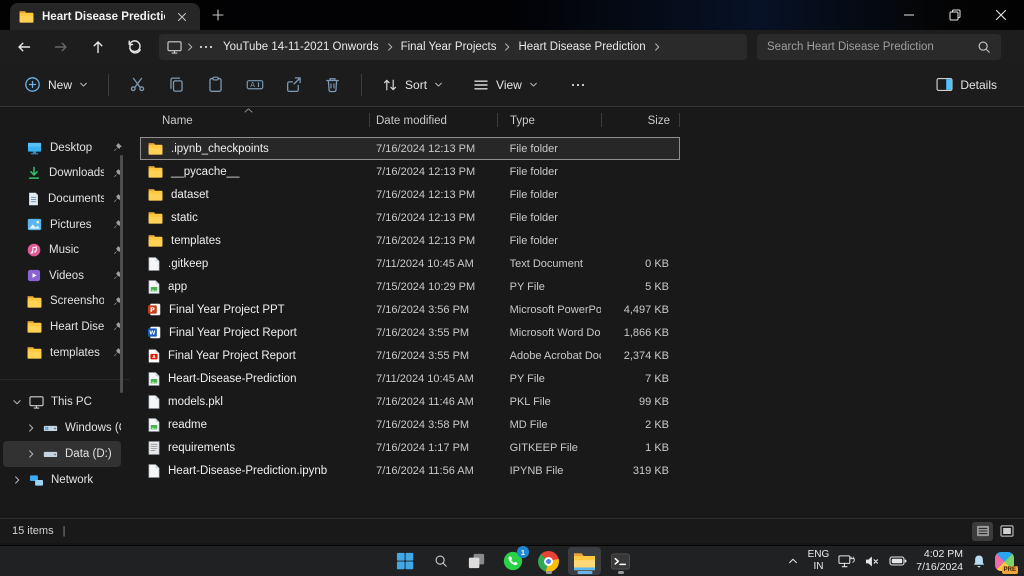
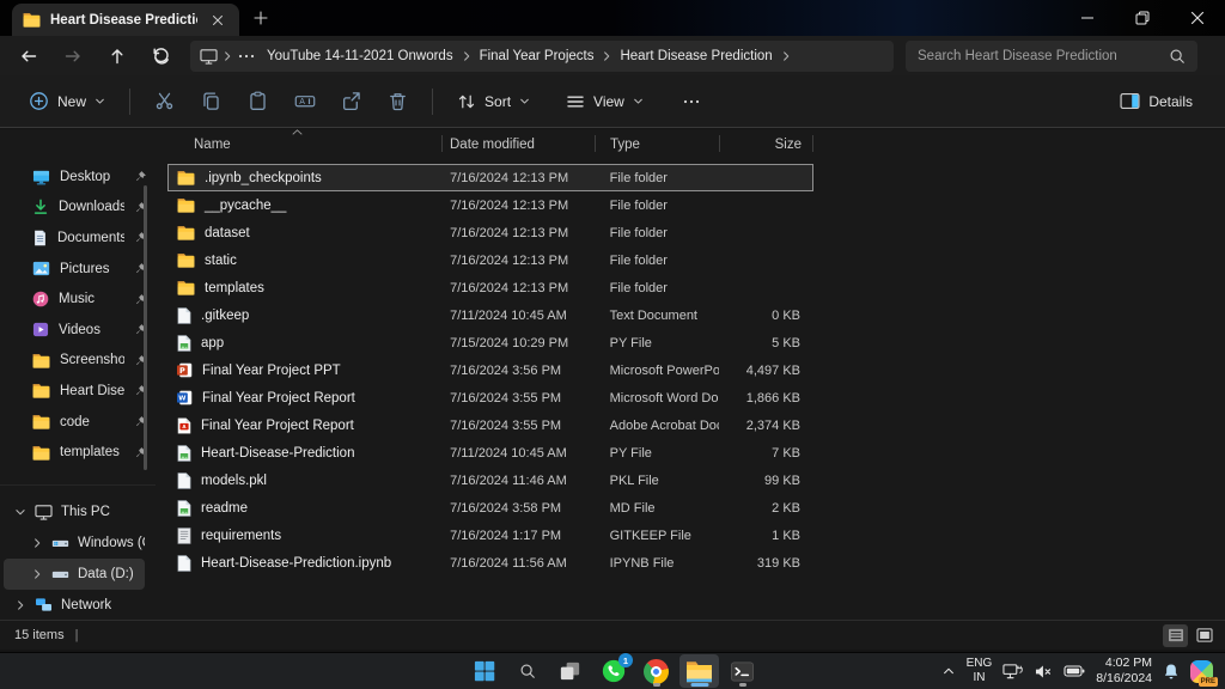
  Heart Disease Predicti
  YouTube 14-11-2021 Onwords
  Final Year Projects
  Heart Disease Prediction
  Search Heart Disease Prediction
  New
  A
  Sort
  View
  Details
  Desktop
  Downloads
  Documents
  Pictures
  Music
  Videos
  Screensho
  Heart Dise
+ code
  templates
  This PC
  Windows (
  Data (D:)
  Network
  Name
  Date modified
  Type
  Size
  .ipynb_checkpoints
  7/16/2024 12:13 PM
  File folder
  __pycache__
  7/16/2024 12:13 PM
  File folder
  dataset
  7/16/2024 12:13 PM
  File folder
  static
  7/16/2024 12:13 PM
  File folder
  templates
  7/16/2024 12:13 PM
  File folder
  .gitkeep
  7/11/2024 10:45 AM
  Text Document
  0 KB
  app
  7/15/2024 10:29 PM
  PY File
  5 KB
  P
  Final Year Project PPT
  7/16/2024 3:56 PM
  Microsoft PowerPo
  4,497 KB
  Final Year Project Report
  7/16/2024 3:55 PM
  Microsoft Word Do
  1,866 KB
  Final Year Project Report
  7/16/2024 3:55 PM
  Adobe Acrobat Do
  2,374 KB
  Heart-Disease-Prediction
  7/11/2024 10:45 AM
  PY File
  7 KB
  models.pkl
  7/16/2024 11:46 AM
  PKL File
  99 KB
  readme
  7/16/2024 3:58 PM
  MD File
  2 KB
  requirements
  7/16/2024 1:17 PM
  GITKEEP File
  1 KB
  Heart-Disease-Prediction.ipynb
  7/16/2024 11:56 AM
  IPYNB File
  319 KB
  15 items
  |
  1
  ENG
  IN
  4:02 PM
- 7/16/2024
+ 8/16/2024
